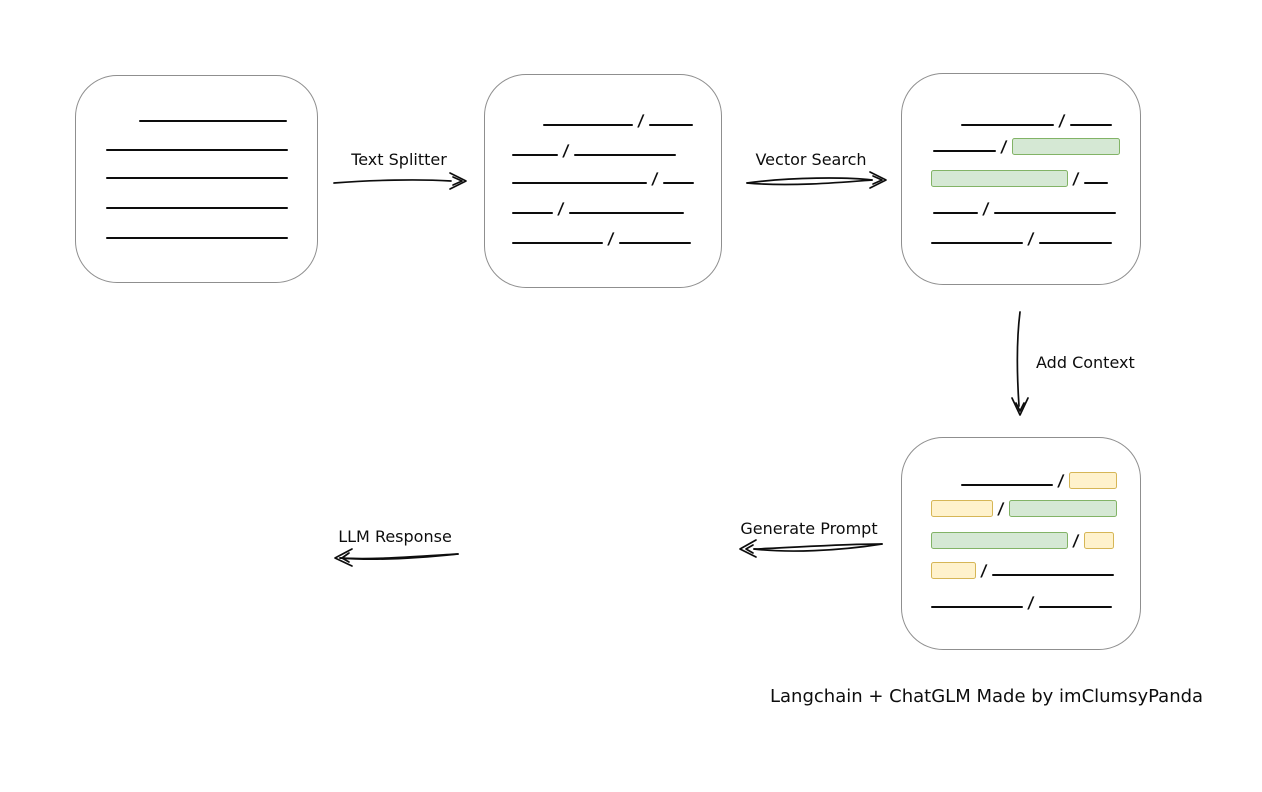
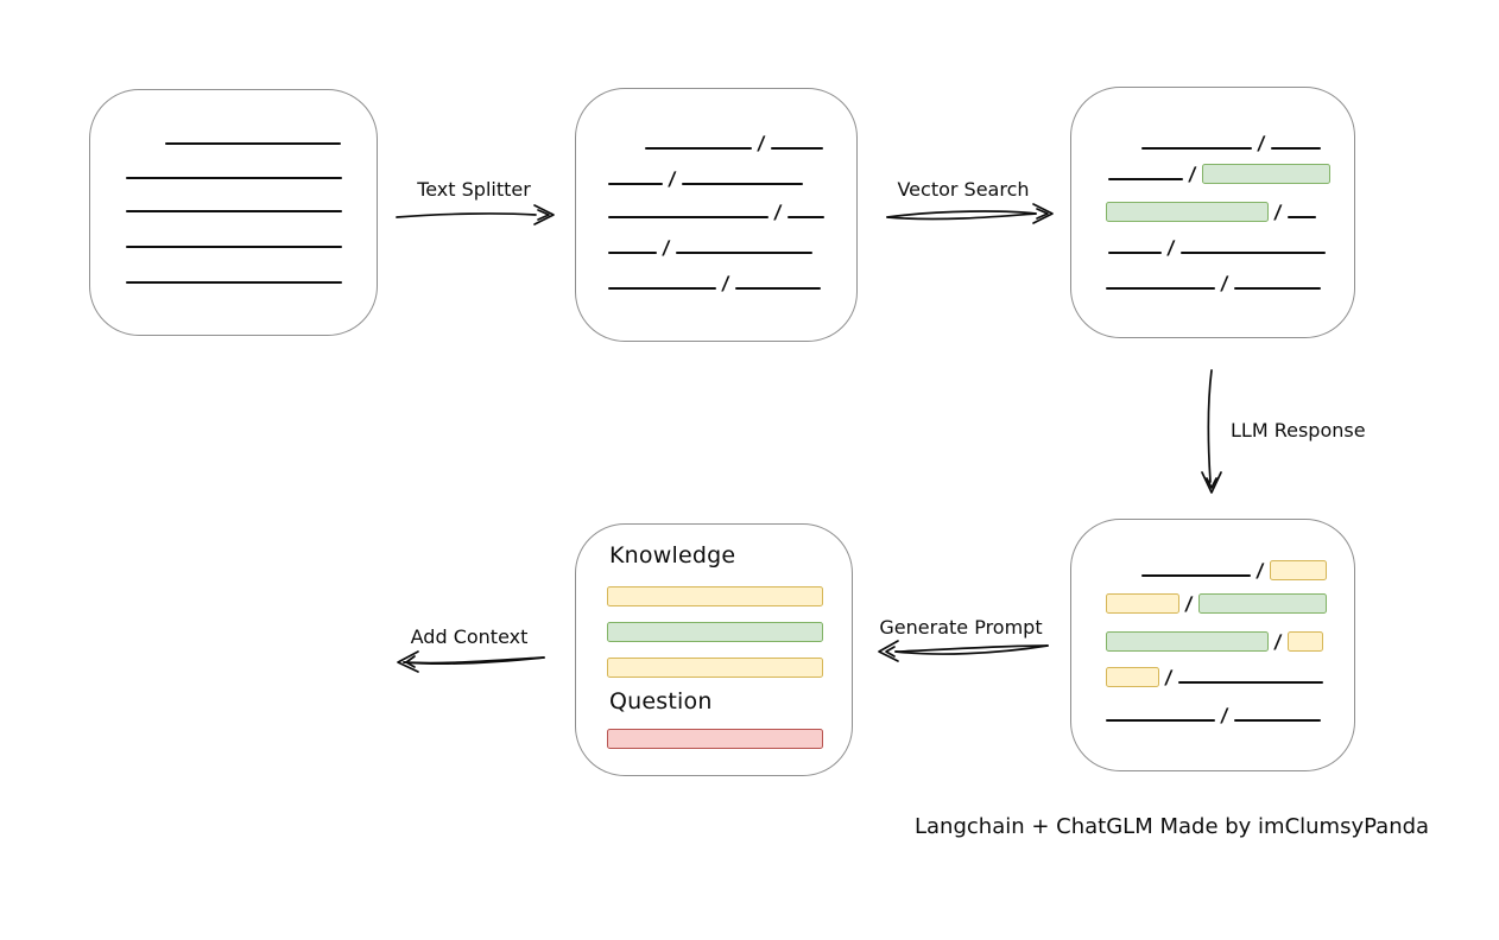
+ Knowledge
+ Question
  Text Splitter
  Vector Search
- Add Context
+ LLM Response
  Generate Prompt
- LLM Response
+ Add Context
  Langchain + ChatGLM Made by imClumsyPanda
